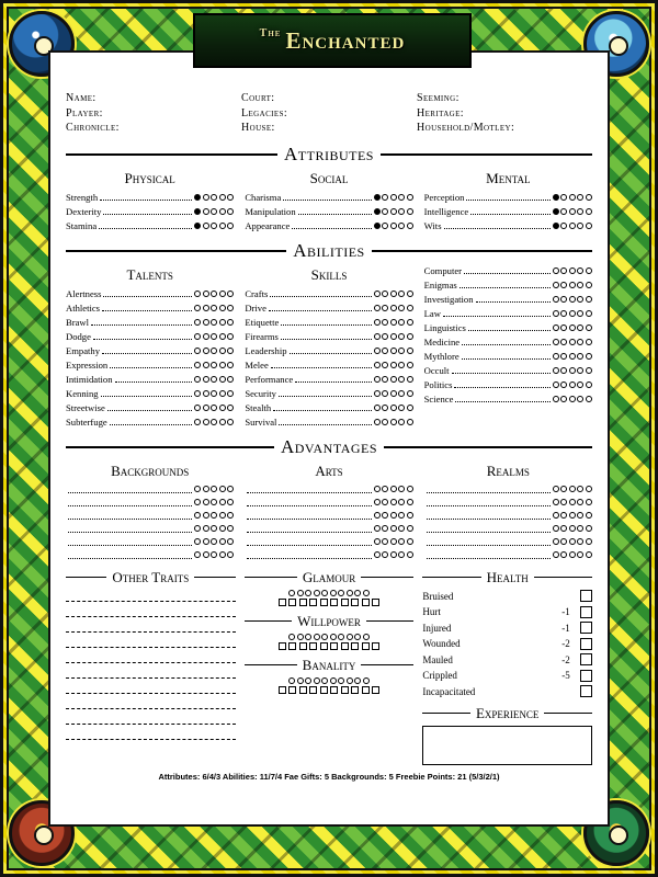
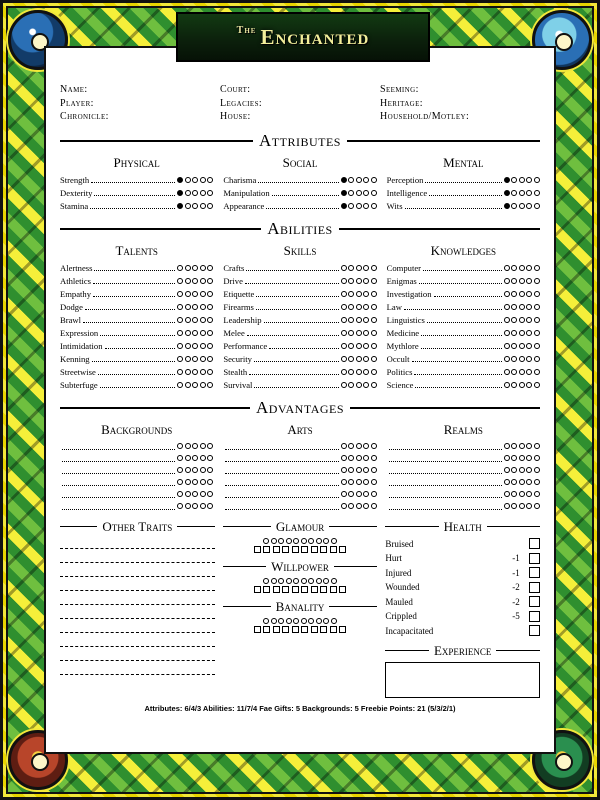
  TheEnchanted
  Name:
  Player:
  Chronicle:
  Court:
  Legacies:
  House:
  Seeming:
  Heritage:
  Household/Motley:
  Attributes
  Physical
  Strength
  Dexterity
  Stamina
  Social
  Charisma
  Manipulation
  Appearance
  Mental
  Perception
  Intelligence
  Wits
  Abilities
  Talents
  Alertness
  Athletics
- Brawl
+ Empathy
  Dodge
- Empathy
+ Brawl
  Expression
  Intimidation
  Kenning
  Streetwise
  Subterfuge
  Skills
  Crafts
  Drive
  Etiquette
  Firearms
  Leadership
  Melee
  Performance
  Security
  Stealth
  Survival
+ Knowledges
  Computer
  Enigmas
  Investigation
  Law
  Linguistics
  Medicine
  Mythlore
  Occult
  Politics
  Science
  Advantages
  Backgrounds
  Arts
  Realms
  Other Traits
  Glamour
  Willpower
  Banality
  Health
  Bruised
  Hurt
  -1
  Injured
  -1
  Wounded
  -2
  Mauled
  -2
  Crippled
  -5
  Incapacitated
  Experience
  Attributes: 6/4/3 Abilities: 11/7/4 Fae Gifts: 5 Backgrounds: 5 Freebie Points: 21 (5/3/2/1)
